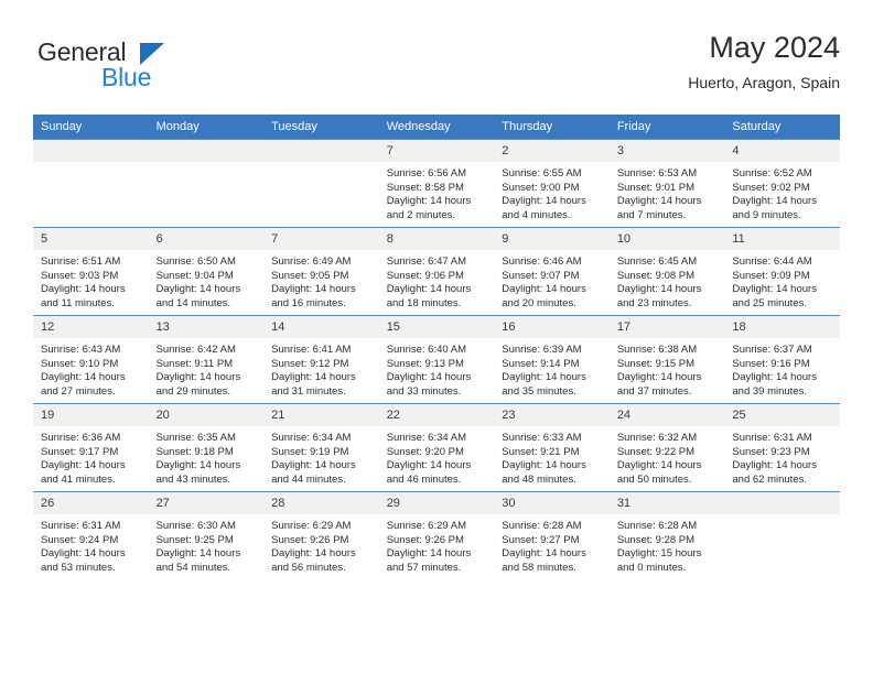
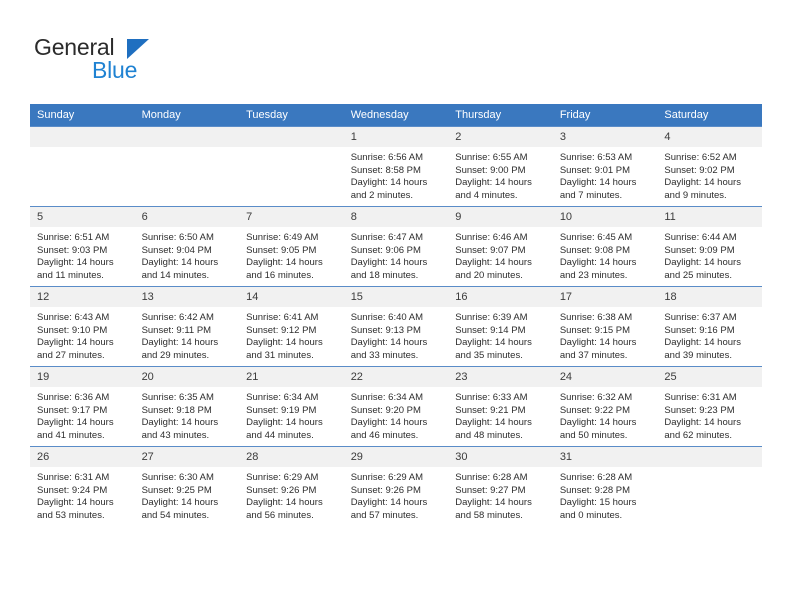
  General
  Blue
- May 2024
- Huerto, Aragon, Spain
  Sunday	Monday	Tuesday	Wednesday	Thursday	Friday	Saturday
- 			7Sunrise: 6:56 AMSunset: 8:58 PMDaylight: 14 hoursand 2 minutes.	2Sunrise: 6:55 AMSunset: 9:00 PMDaylight: 14 hoursand 4 minutes.	3Sunrise: 6:53 AMSunset: 9:01 PMDaylight: 14 hoursand 7 minutes.	4Sunrise: 6:52 AMSunset: 9:02 PMDaylight: 14 hoursand 9 minutes.
+ 			1Sunrise: 6:56 AMSunset: 8:58 PMDaylight: 14 hoursand 2 minutes.	2Sunrise: 6:55 AMSunset: 9:00 PMDaylight: 14 hoursand 4 minutes.	3Sunrise: 6:53 AMSunset: 9:01 PMDaylight: 14 hoursand 7 minutes.	4Sunrise: 6:52 AMSunset: 9:02 PMDaylight: 14 hoursand 9 minutes.
  5Sunrise: 6:51 AMSunset: 9:03 PMDaylight: 14 hoursand 11 minutes.	6Sunrise: 6:50 AMSunset: 9:04 PMDaylight: 14 hoursand 14 minutes.	7Sunrise: 6:49 AMSunset: 9:05 PMDaylight: 14 hoursand 16 minutes.	8Sunrise: 6:47 AMSunset: 9:06 PMDaylight: 14 hoursand 18 minutes.	9Sunrise: 6:46 AMSunset: 9:07 PMDaylight: 14 hoursand 20 minutes.	10Sunrise: 6:45 AMSunset: 9:08 PMDaylight: 14 hoursand 23 minutes.	11Sunrise: 6:44 AMSunset: 9:09 PMDaylight: 14 hoursand 25 minutes.
  12Sunrise: 6:43 AMSunset: 9:10 PMDaylight: 14 hoursand 27 minutes.	13Sunrise: 6:42 AMSunset: 9:11 PMDaylight: 14 hoursand 29 minutes.	14Sunrise: 6:41 AMSunset: 9:12 PMDaylight: 14 hoursand 31 minutes.	15Sunrise: 6:40 AMSunset: 9:13 PMDaylight: 14 hoursand 33 minutes.	16Sunrise: 6:39 AMSunset: 9:14 PMDaylight: 14 hoursand 35 minutes.	17Sunrise: 6:38 AMSunset: 9:15 PMDaylight: 14 hoursand 37 minutes.	18Sunrise: 6:37 AMSunset: 9:16 PMDaylight: 14 hoursand 39 minutes.
  19Sunrise: 6:36 AMSunset: 9:17 PMDaylight: 14 hoursand 41 minutes.	20Sunrise: 6:35 AMSunset: 9:18 PMDaylight: 14 hoursand 43 minutes.	21Sunrise: 6:34 AMSunset: 9:19 PMDaylight: 14 hoursand 44 minutes.	22Sunrise: 6:34 AMSunset: 9:20 PMDaylight: 14 hoursand 46 minutes.	23Sunrise: 6:33 AMSunset: 9:21 PMDaylight: 14 hoursand 48 minutes.	24Sunrise: 6:32 AMSunset: 9:22 PMDaylight: 14 hoursand 50 minutes.	25Sunrise: 6:31 AMSunset: 9:23 PMDaylight: 14 hoursand 62 minutes.
  26Sunrise: 6:31 AMSunset: 9:24 PMDaylight: 14 hoursand 53 minutes.	27Sunrise: 6:30 AMSunset: 9:25 PMDaylight: 14 hoursand 54 minutes.	28Sunrise: 6:29 AMSunset: 9:26 PMDaylight: 14 hoursand 56 minutes.	29Sunrise: 6:29 AMSunset: 9:26 PMDaylight: 14 hoursand 57 minutes.	30Sunrise: 6:28 AMSunset: 9:27 PMDaylight: 14 hoursand 58 minutes.	31Sunrise: 6:28 AMSunset: 9:28 PMDaylight: 15 hoursand 0 minutes.
